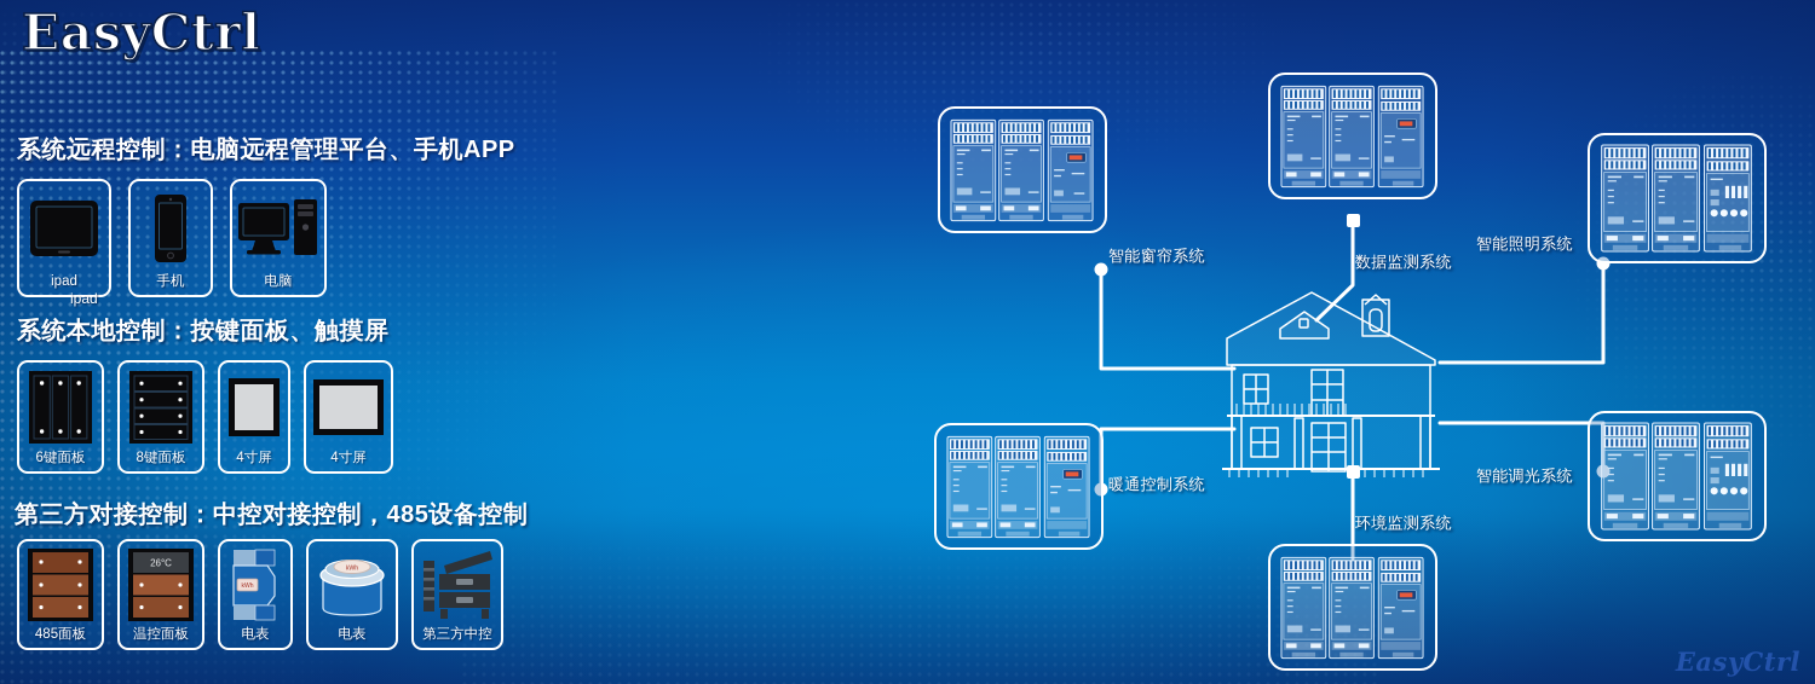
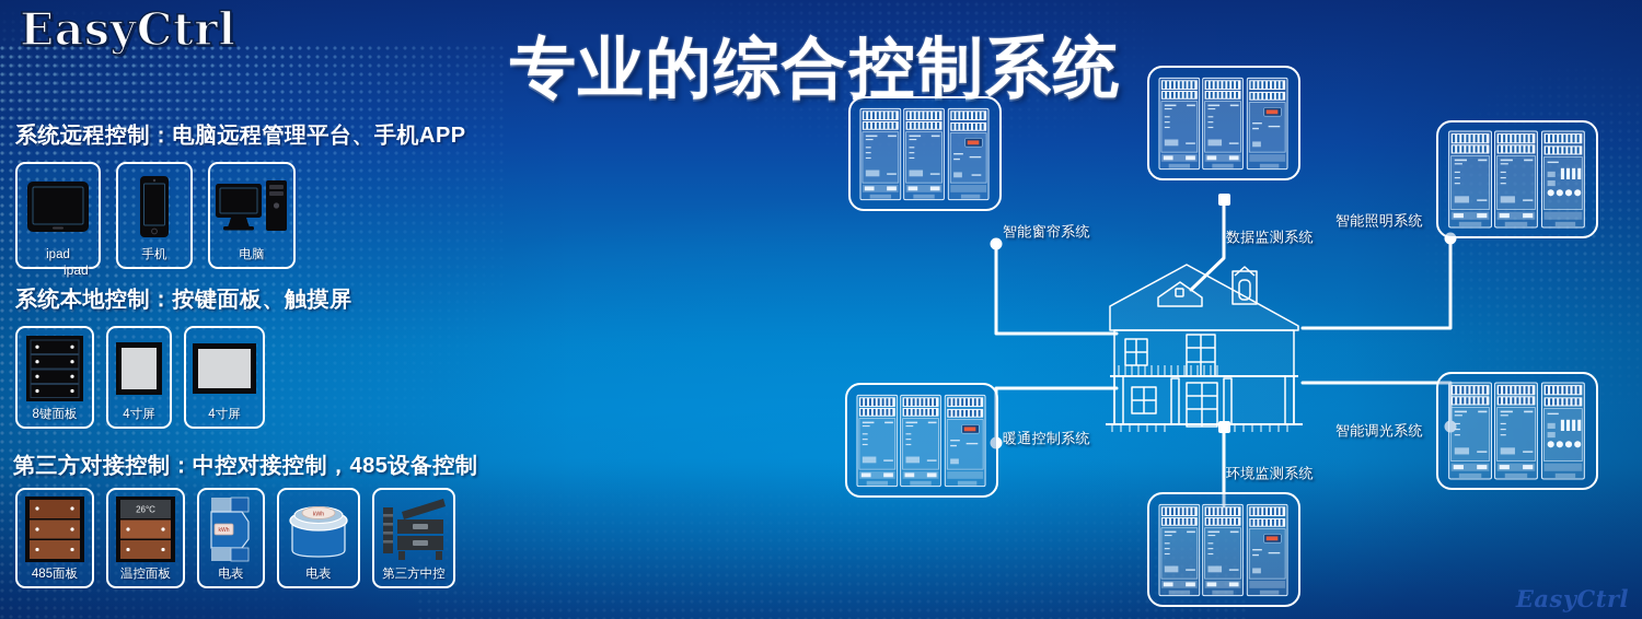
  EasyCtrl
+ 专业的综合控制系统
  系统远程控制：电脑远程管理平台、手机APP
  ipad
  手机
  电脑
  ipad
  系统本地控制：按键面板、触摸屏
- 6键面板
  8键面板
  4寸屏
  4寸屏
  第三方对接控制：中控对接控制，485设备控制
  485面板
  26°C
  温控面板
  电表
  电表
  第三方中控
  智能窗帘系统
  数据监测系统
  智能照明系统
  暖通控制系统
  智能调光系统
  环境监测系统
  EasyCtrl
